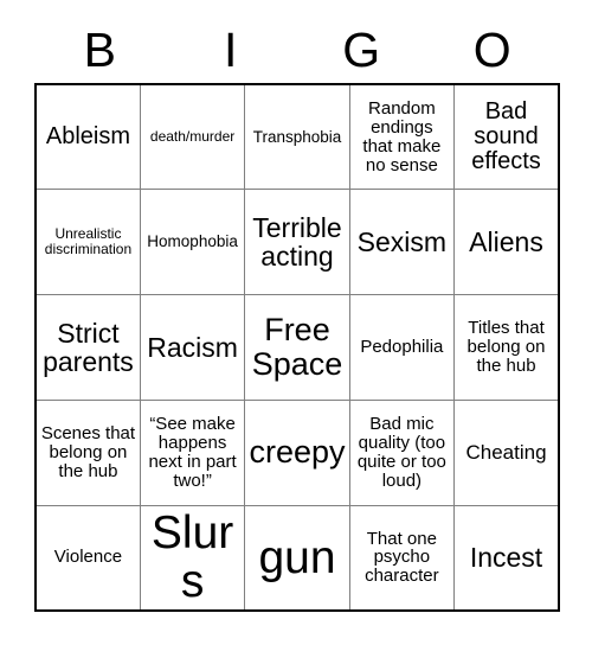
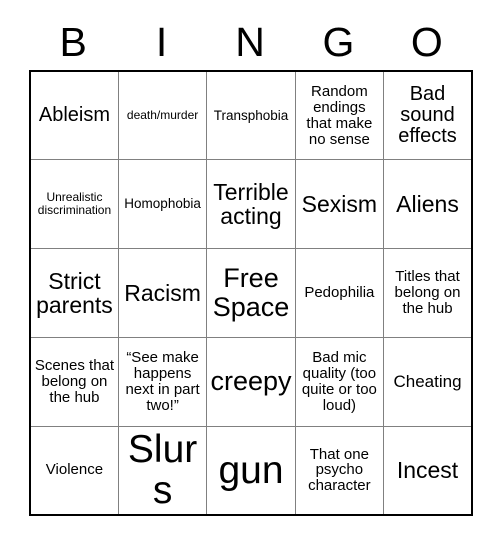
  B
  I
+ N
  G
  O
  Ableism	death/murder	Transphobia	Random endings that make no sense	Bad sound effects
  Unrealistic discrimination	Homophobia	Terrible acting	Sexism	Aliens
  Strict parents	Racism	Free Space	Pedophilia	Titles that belong on the hub
  Scenes that belong on the hub	“See make happens next in part two!”	creepy	Bad mic quality (too quite or too loud)	Cheating
  Violence	Slurs	gun	That one psycho character	Incest
